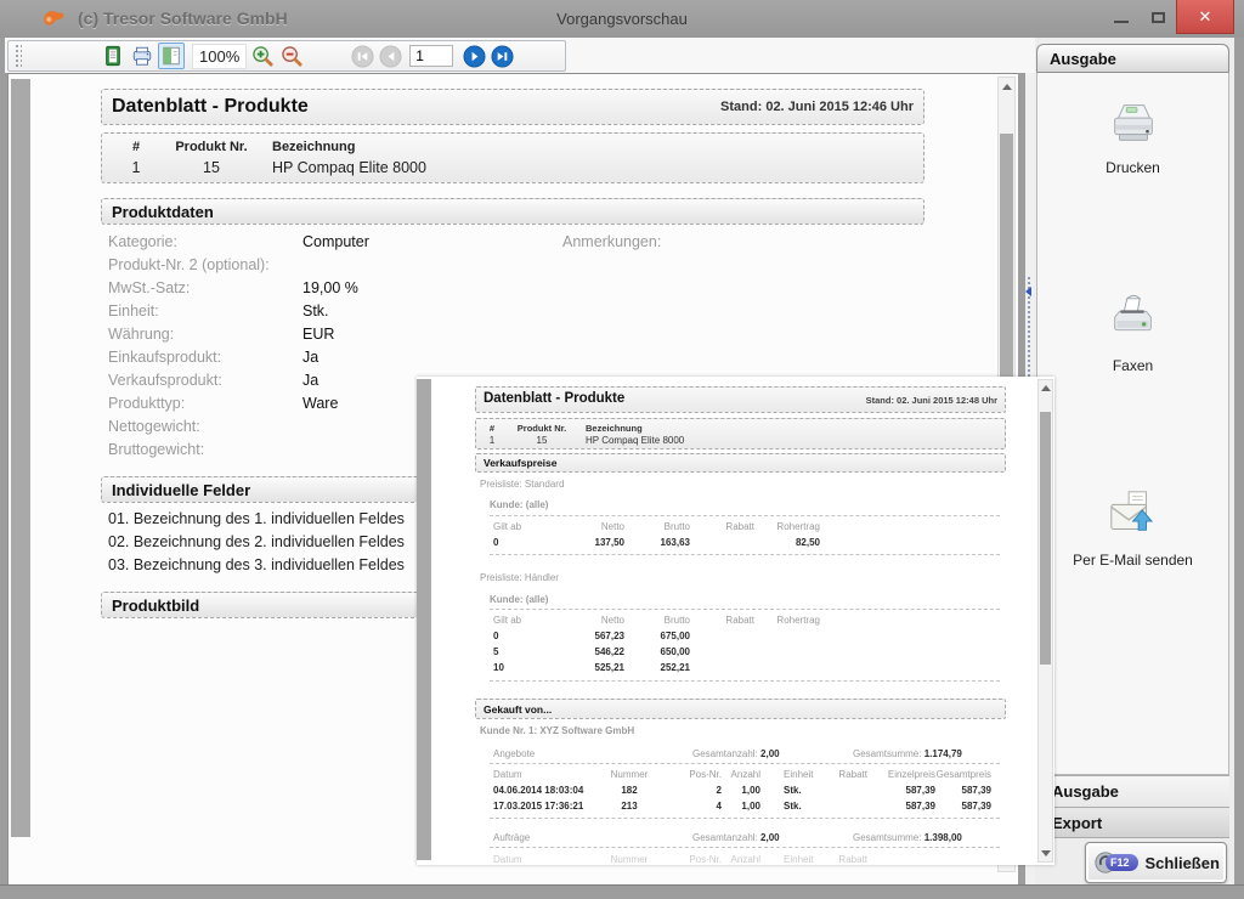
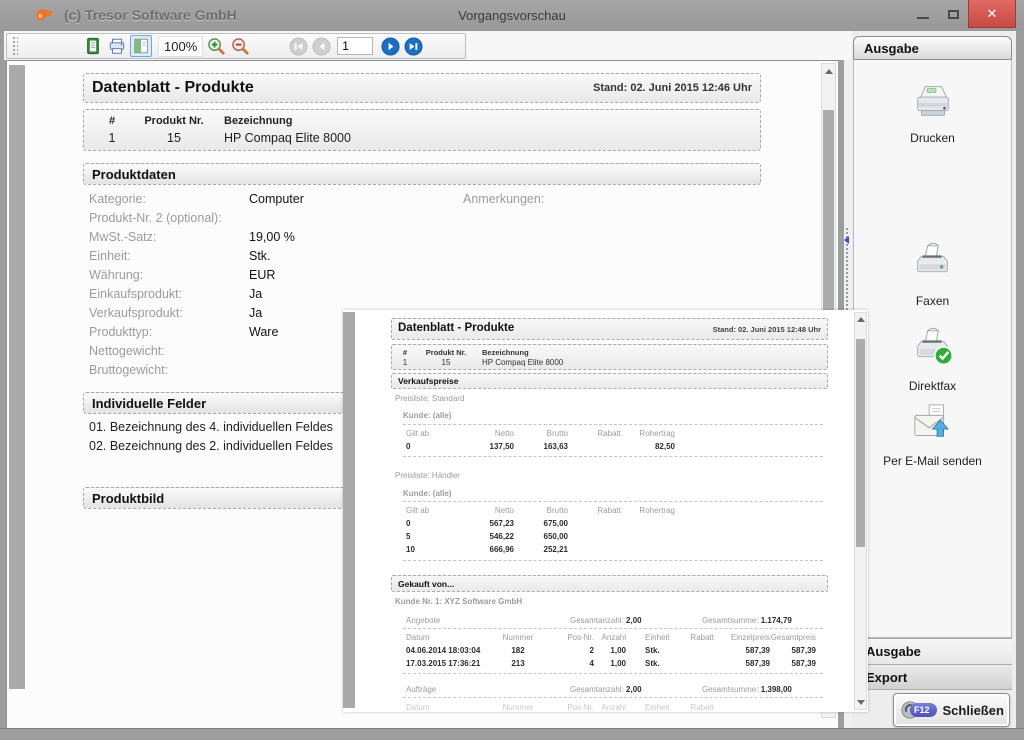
  (c) Tresor Software GmbH
  Vorgangsvorschau
  ✕
  100%
  1
  Datenblatt - Produkte
  Stand: 02. Juni 2015 12:46 Uhr
  #
  Produkt Nr.
  Bezeichnung
  1
  15
  HP Compaq Elite 8000
  Produktdaten
  Kategorie:
  Computer
  Anmerkungen:
  Produkt-Nr. 2 (optional):
  MwSt.-Satz:
  19,00 %
  Einheit:
  Stk.
  Währung:
  EUR
  Einkaufsprodukt:
  Ja
  Verkaufsprodukt:
  Ja
  Produkttyp:
  Ware
  Nettogewicht:
  Bruttogewicht:
  Individuelle Felder
- 01. Bezeichnung des 1. individuellen Feldes
+ 01. Bezeichnung des 4. individuellen Feldes
  02. Bezeichnung des 2. individuellen Feldes
- 03. Bezeichnung des 3. individuellen Feldes
  Produktbild
  Ausgabe
  Drucken
  Faxen
+ Direktfax
  Per E-Mail senden
  Ausgabe
  Export
  F12
  Schließen
  Datenblatt - Produkte
  Stand: 02. Juni 2015 12:48 Uhr
  #
  Produkt Nr.
  Bezeichnung
  1
  15
  HP Compaq Elite 8000
  Verkaufspreise
  Preisliste: Standard
  Kunde: (alle)
  Gilt ab
  Netto
  Brutto
  Rabatt
  Rohertrag
  0
  137,50
  163,63
  82,50
  Preisliste: Händler
  Kunde: (alle)
  Gilt ab
  Netto
  Brutto
  Rabatt
  Rohertrag
  0
  567,23
  675,00
  5
  546,22
  650,00
  10
- 525,21
+ 666,96
  252,21
  Gekauft von...
  Kunde Nr. 1: XYZ Software GmbH
  Angebote
  Gesamtanzahl: 2,00
  Gesamtsumme: 1.174,79
  Datum
  Nummer
  Pos-Nr.
  Anzahl
  Einheit
  Rabatt
  Einzelpreis
  Gesamtpreis
  04.06.2014 18:03:04
  182
  2
  1,00
  Stk.
  587,39
  587,39
  17.03.2015 17:36:21
  213
  4
  1,00
  Stk.
  587,39
  587,39
  Aufträge
  Gesamtanzahl: 2,00
  Gesamtsumme: 1.398,00
  Datum
  Nummer
  Pos-Nr.
  Anzahl
  Einheit
  Rabatt
